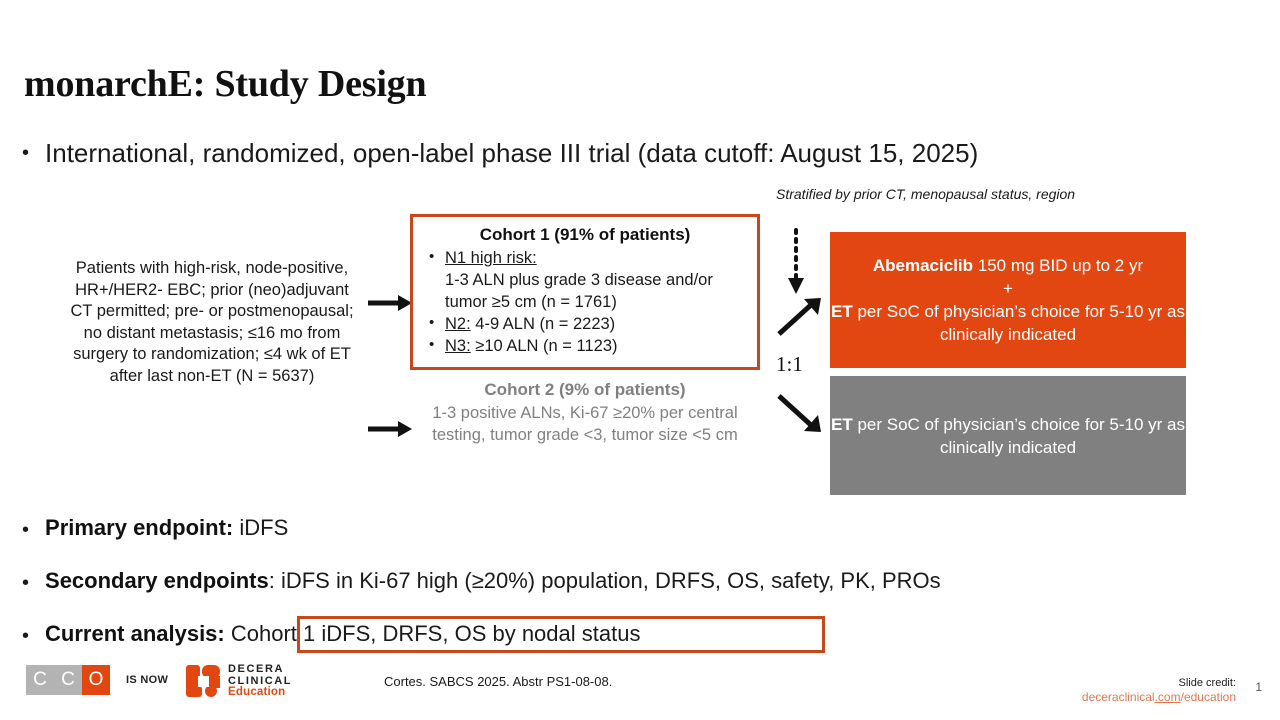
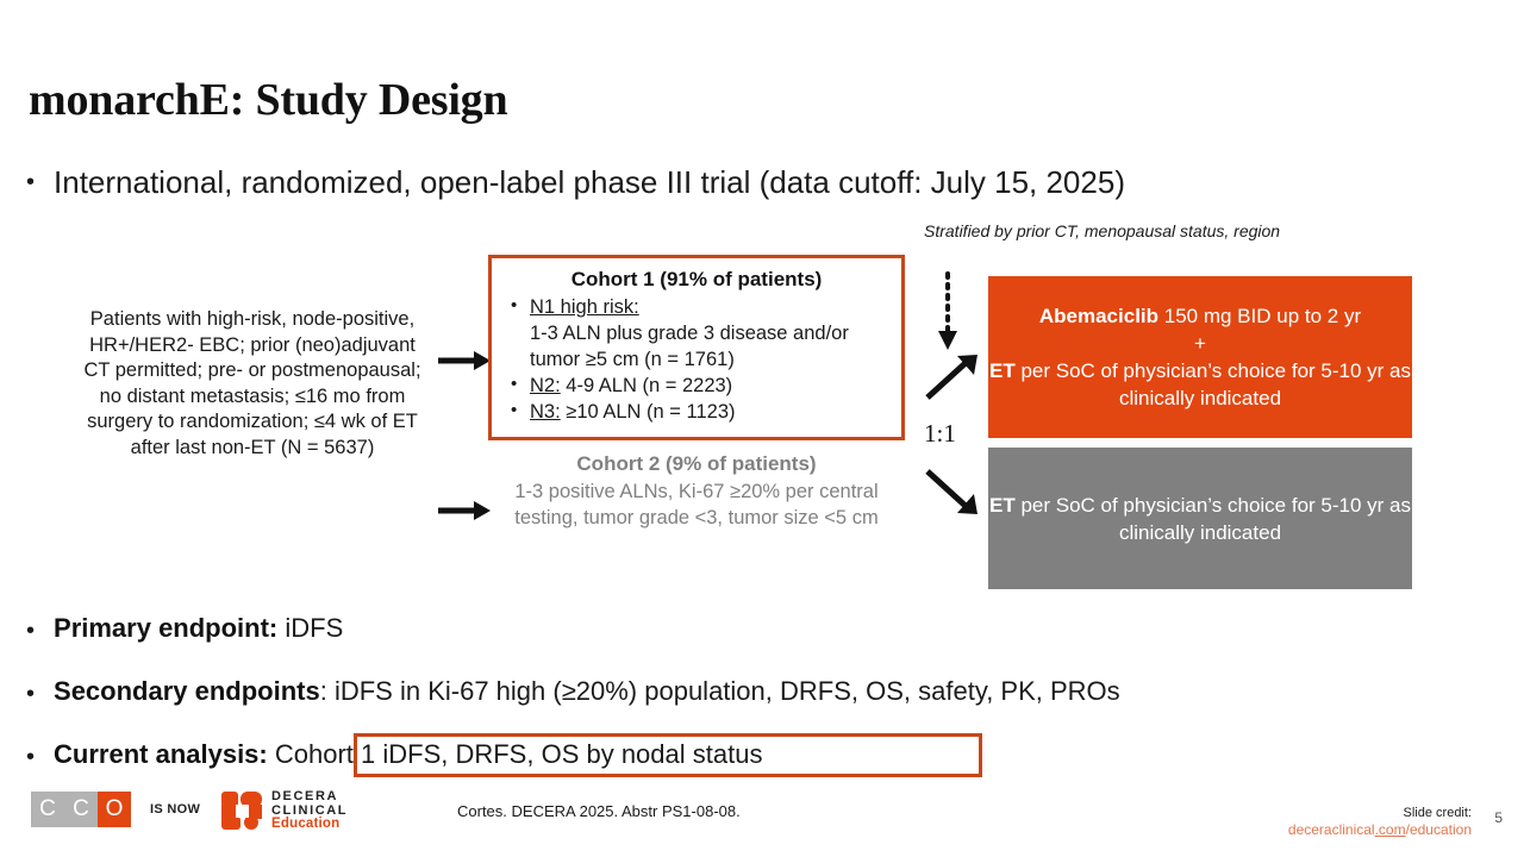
  monarchE: Study Design
  •
- International, randomized, open-label phase III trial (data cutoff: August 15, 2025)
+ International, randomized, open-label phase III trial (data cutoff: July 15, 2025)
  Patients with high-risk, node-positive, HR+/HER2- EBC; prior (neo)adjuvant CT permitted; pre- or postmenopausal; no distant metastasis; ≤16 mo from surgery to randomization; ≤4 wk of ET after last non-ET (N = 5637)
  Cohort 1 (91% of patients)
  N1 high risk:
  1-3 ALN plus grade 3 disease and/or tumor ≥5 cm (n = 1761)
  N2: 4-9 ALN (n = 2223)
  N3: ≥10 ALN (n = 1123)
  Cohort 2 (9% of patients)
  1-3 positive ALNs, Ki-67 ≥20% per central testing, tumor grade <3, tumor size <5 cm
  Stratified by prior CT, menopausal status, region
  1:1
  Abemaciclib 150 mg BID up to 2 yr
  +
  ET per SoC of physician’s choice for 5-10 yr as clinically indicated
  ET per SoC of physician’s choice for 5-10 yr as clinically indicated
  •
  Primary endpoint: iDFS
  •
  Secondary endpoints: iDFS in Ki-67 high (≥20%) population, DRFS, OS, safety, PK, PROs
  •
  Current analysis: Cohort 1 iDFS, DRFS, OS by nodal status
  C
  C
  O
  IS NOW
  DECERA
  CLINICAL
  Education
- Cortes. SABCS 2025. Abstr PS1-08-08.
+ Cortes. DECERA 2025. Abstr PS1-08-08.
  Slide credit:
  deceraclinical.com/education
- 1
+ 5
